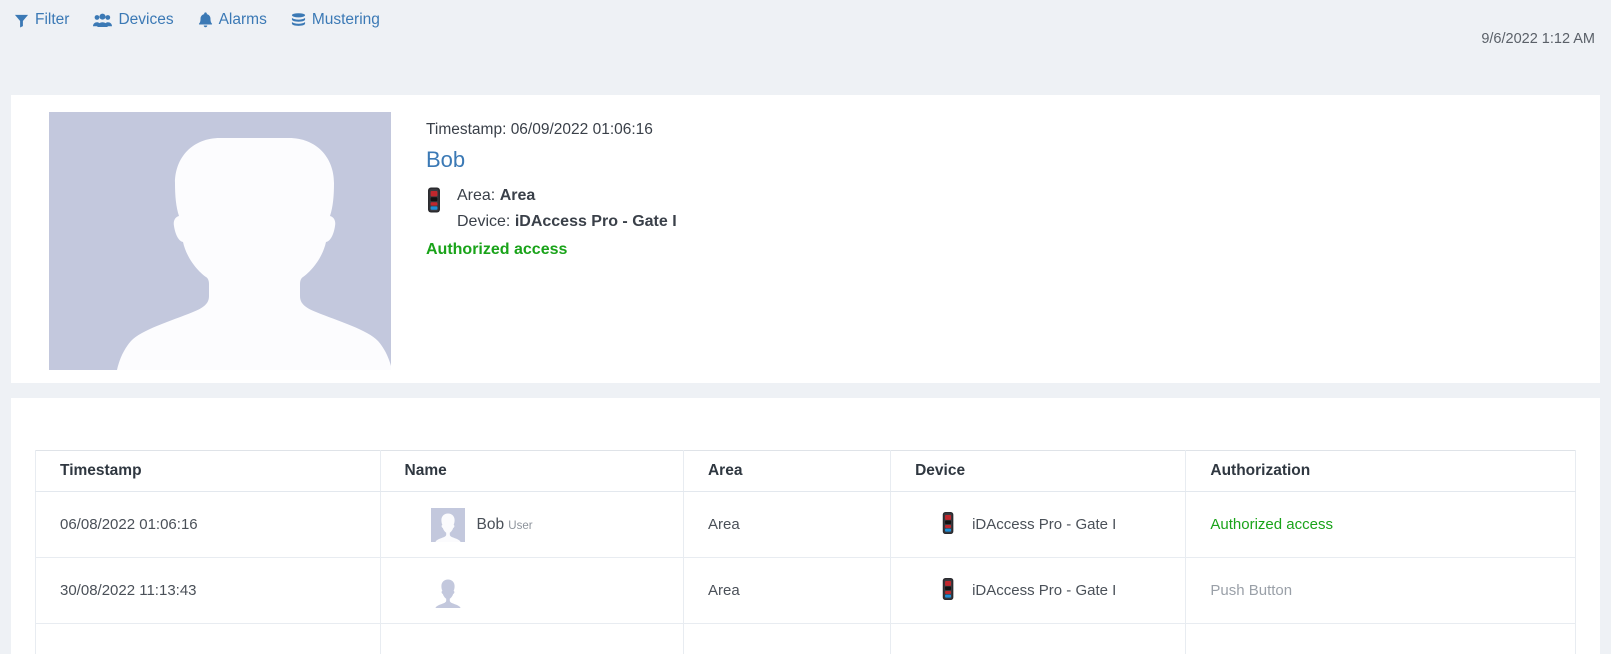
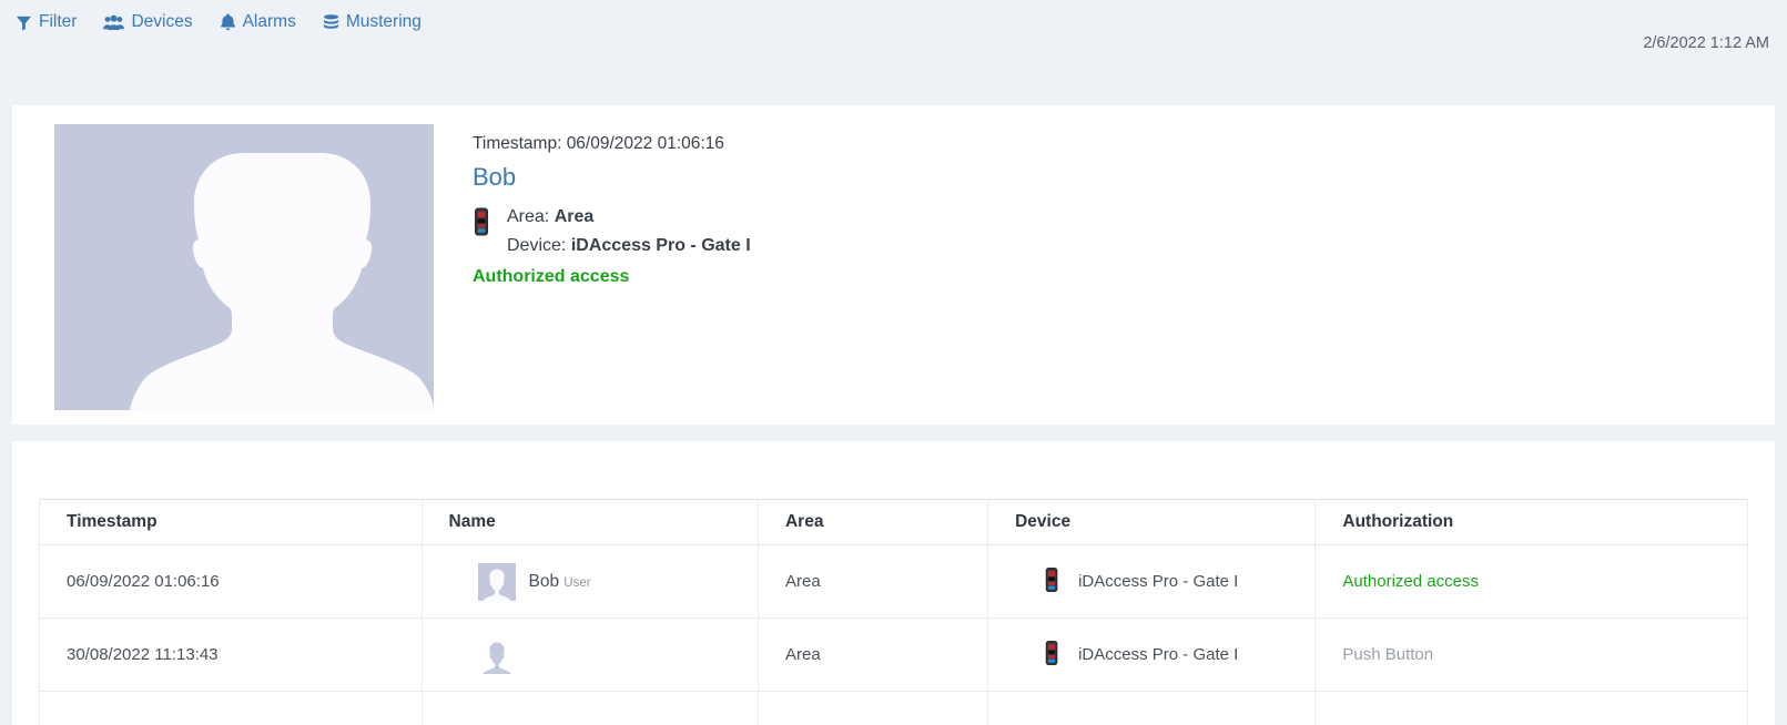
- 9/6/2022 1:12 AM
+ 2/6/2022 1:12 AM
  Filter
  Devices
  Alarms
  Mustering
  Timestamp: 06/09/2022 01:06:16
  Bob
  Area: Area
  Device: iDAccess Pro - Gate I
  Authorized access
  Timestamp	Name	Area	Device	Authorization
- 06/08/2022 01:06:16	Bob User	Area	iDAccess Pro - Gate I	Authorized access
+ 06/09/2022 01:06:16	Bob User	Area	iDAccess Pro - Gate I	Authorized access
  30/08/2022 11:13:43		Area	iDAccess Pro - Gate I	Push Button
